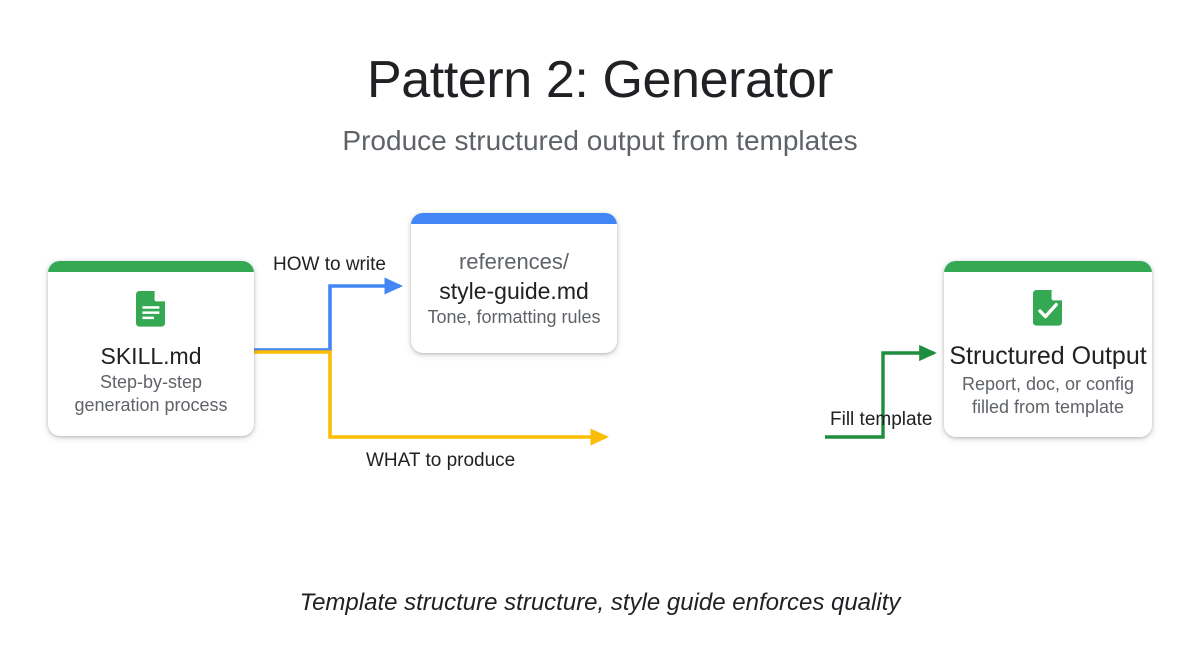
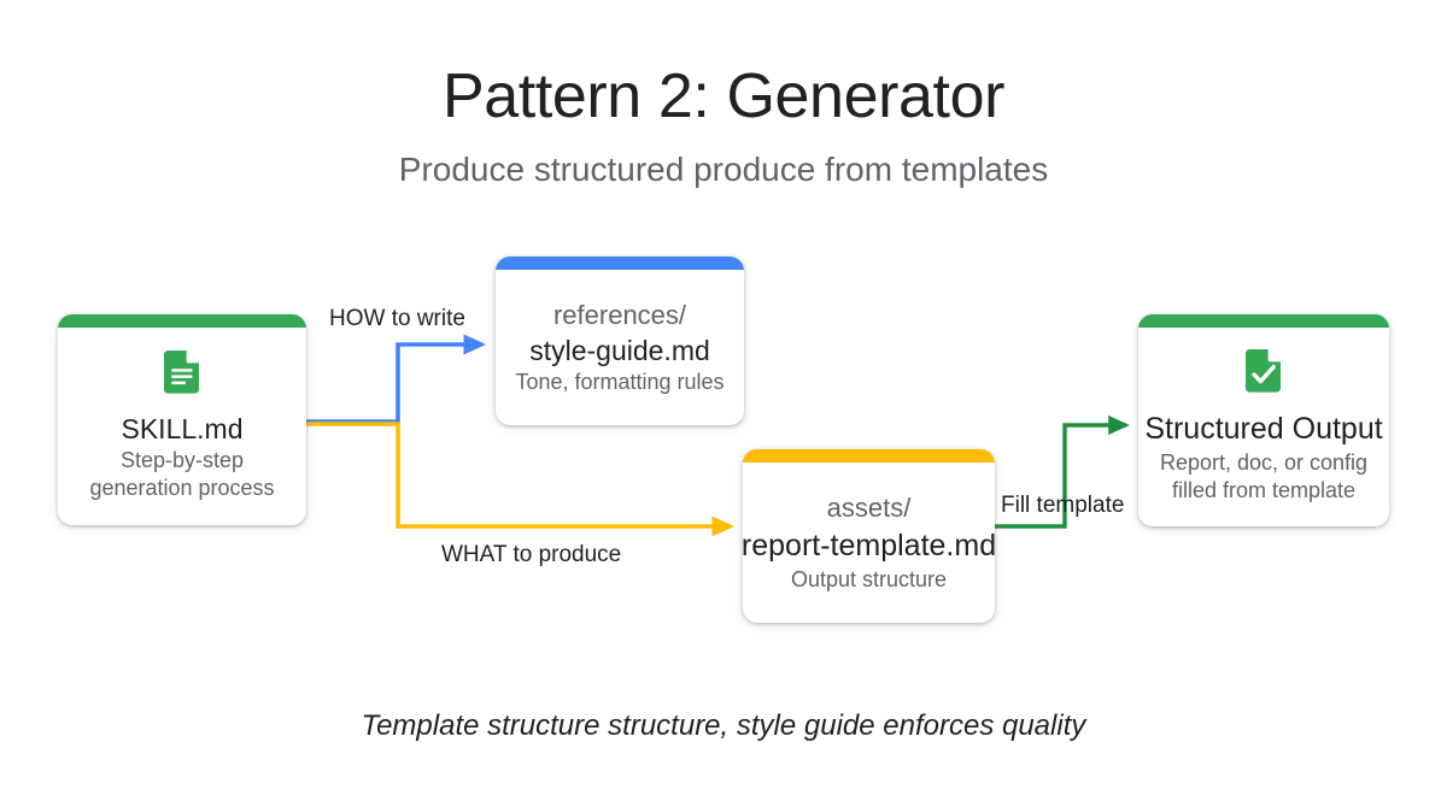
  Pattern 2: Generator
- Produce structured output from templates
+ Produce structured produce from templates
  HOW to write
  WHAT to produce
  Fill template
  SKILL.md
  Step-by-step
  generation process
  references/
  style-guide.md
  Tone, formatting rules
+ assets/
+ report-template.md
+ Output structure
  Structured Output
  Report, doc, or config
  filled from template
  Template structure structure, style guide enforces quality
